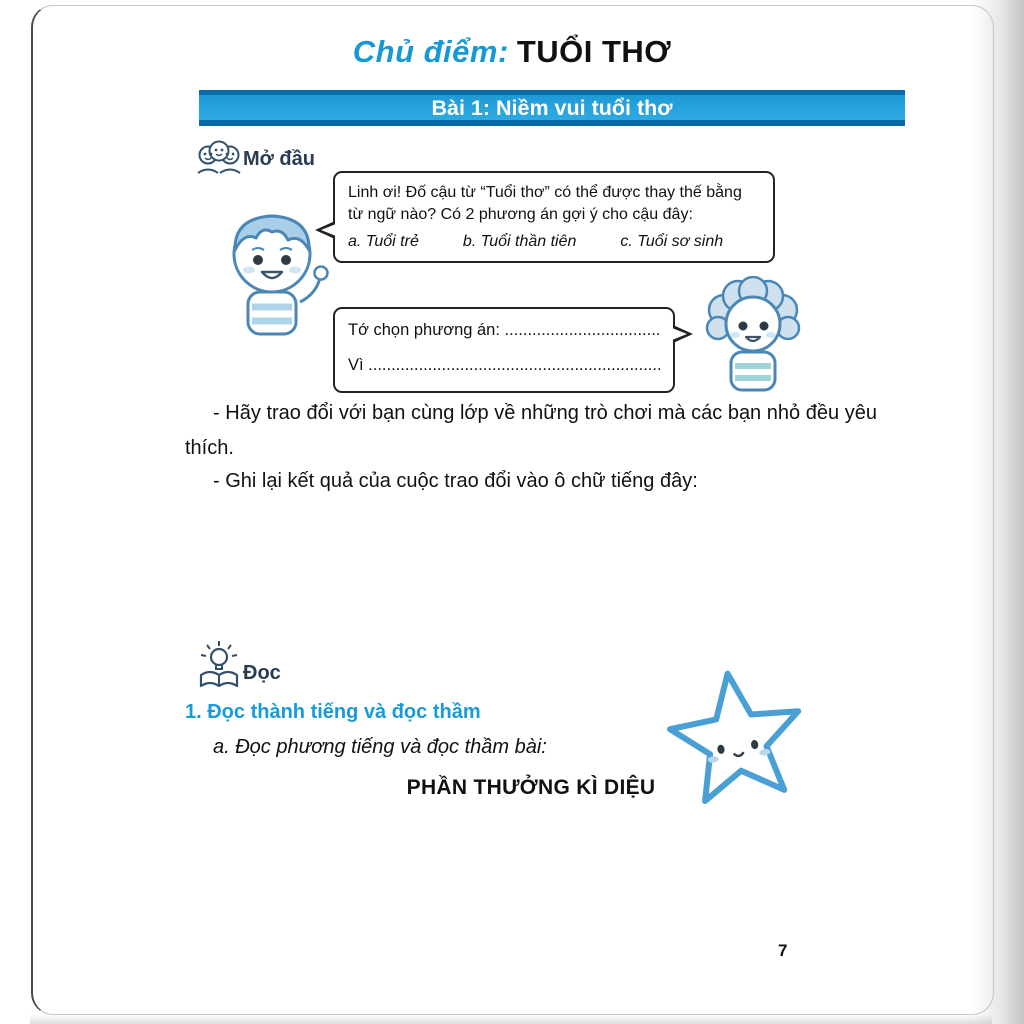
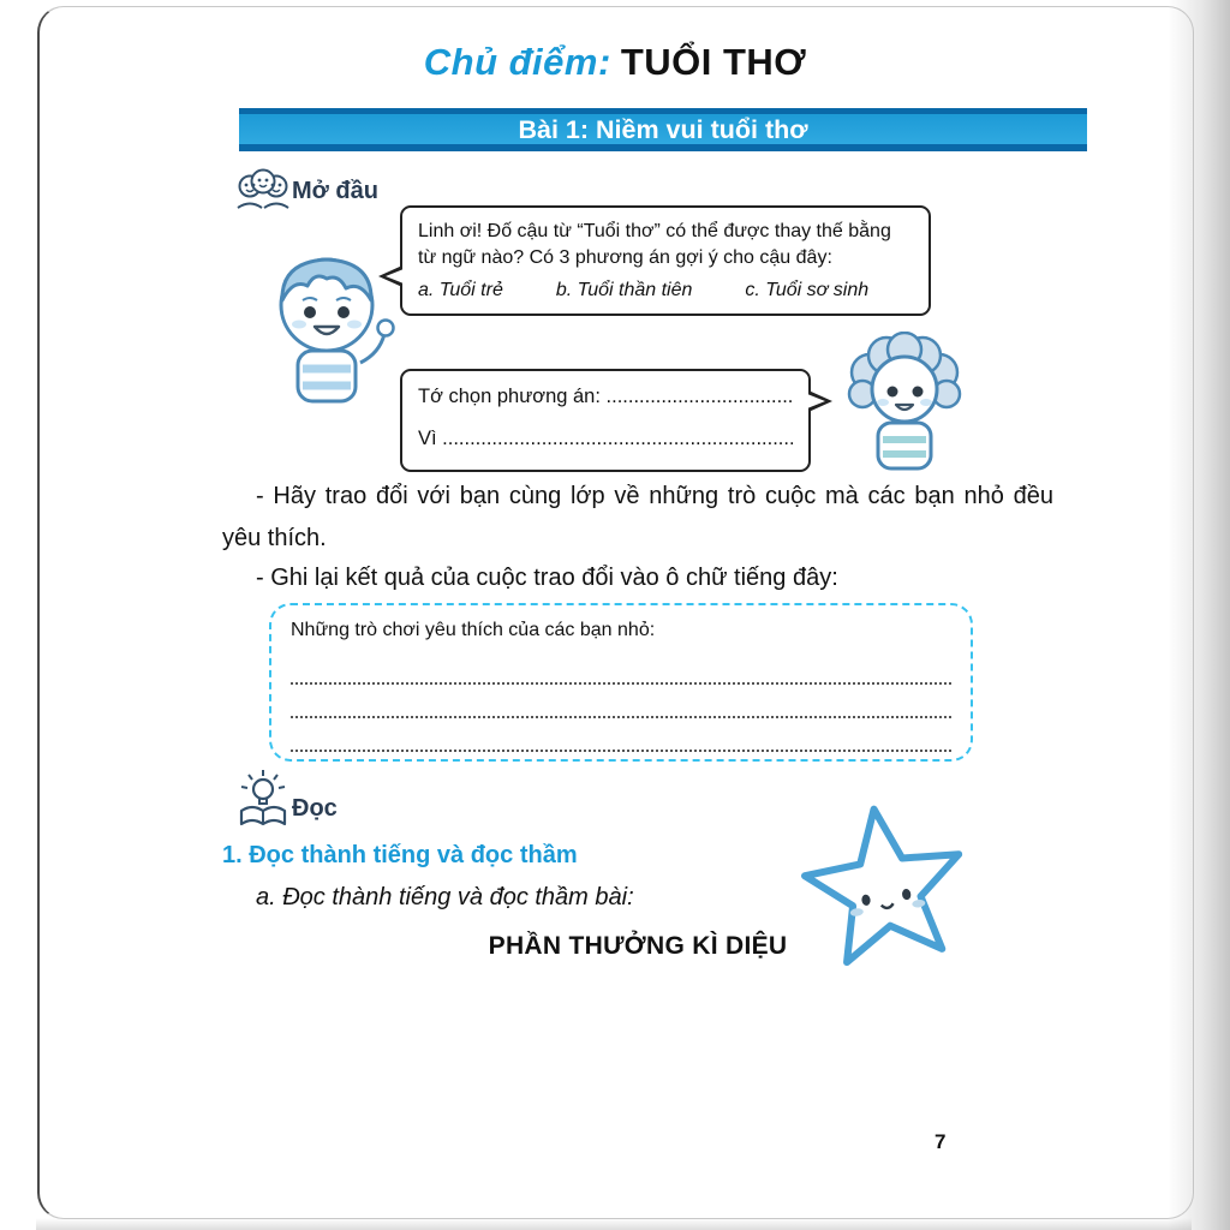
  Chủ điểm: TUỔI THƠ
  Bài 1: Niềm vui tuổi thơ
  Mở đầu
- Linh ơi! Đố cậu từ “Tuổi thơ” có thể được thay thế bằng từ ngữ nào? Có 2 phương án gợi ý cho cậu đây:
+ Linh ơi! Đố cậu từ “Tuổi thơ” có thể được thay thế bằng từ ngữ nào? Có 3 phương án gợi ý cho cậu đây:
  a. Tuổi trẻ
  b. Tuổi thần tiên
  c. Tuổi sơ sinh
  Tớ chọn phương án: ..................................
  Vì ................................................................
- - Hãy trao đổi với bạn cùng lớp về những trò chơi mà các bạn nhỏ đều yêu thích.
+ - Hãy trao đổi với bạn cùng lớp về những trò cuộc mà các bạn nhỏ đều yêu thích.
  - Ghi lại kết quả của cuộc trao đổi vào ô chữ tiếng đây:
+ Những trò chơi yêu thích của các bạn nhỏ:
  Đọc
  1. Đọc thành tiếng và đọc thầm
- a. Đọc phương tiếng và đọc thầm bài:
+ a. Đọc thành tiếng và đọc thầm bài:
  PHẦN THƯỞNG KÌ DIỆU
  7
